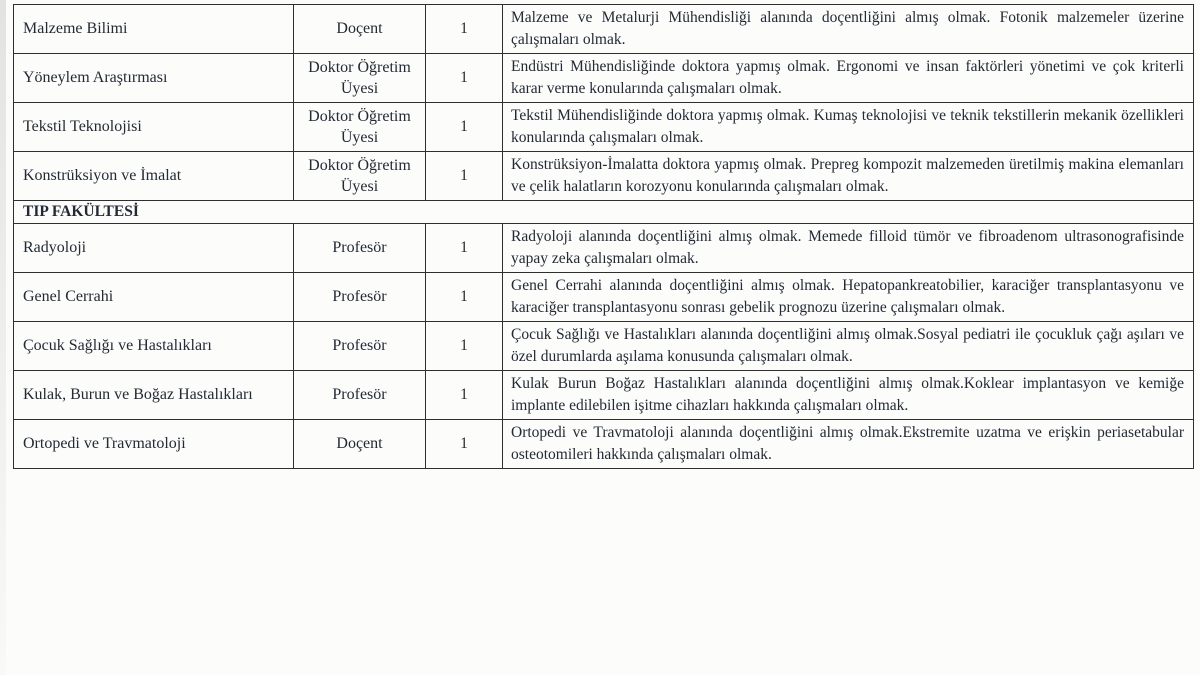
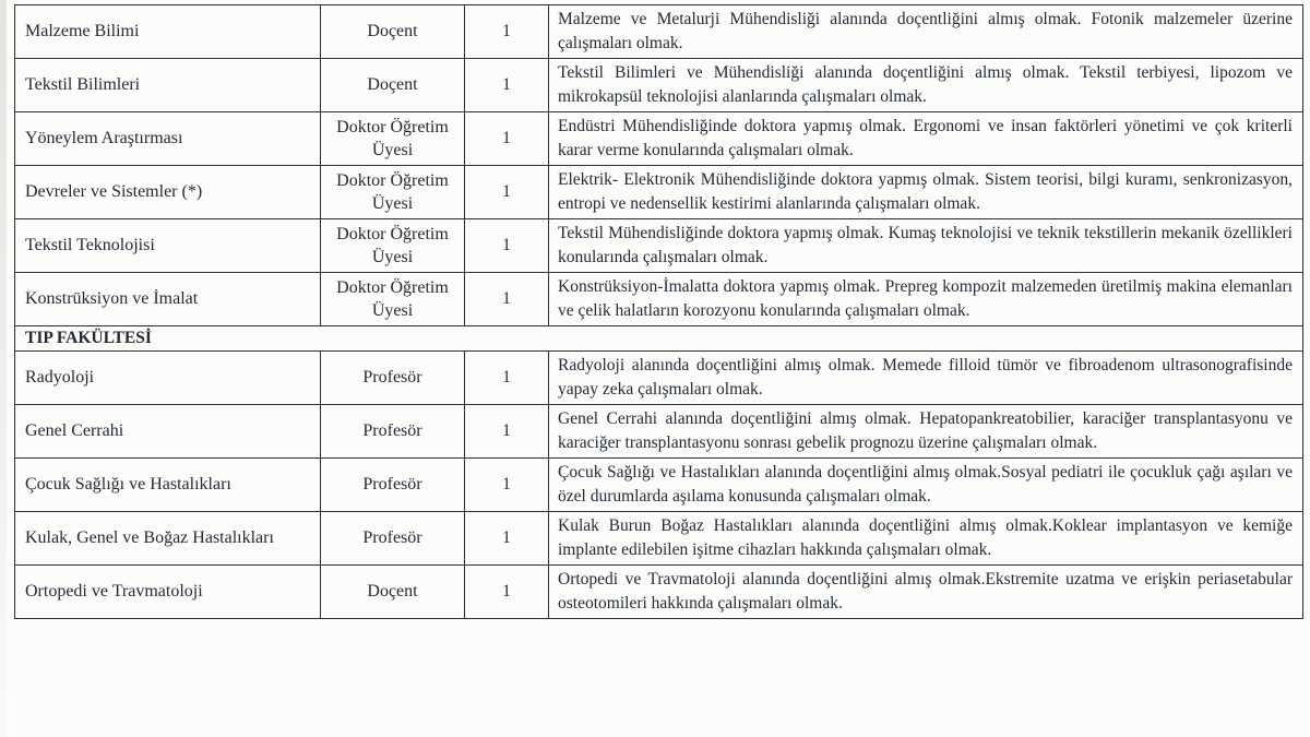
  Malzeme Bilimi	Doçent	1	Malzeme ve Metalurji Mühendisliği alanında doçentliğini almış olmak. Fotonik malzemeler üzerine çalışmaları olmak.
+ Tekstil Bilimleri	Doçent	1	Tekstil Bilimleri ve Mühendisliği alanında doçentliğini almış olmak. Tekstil terbiyesi, lipozom ve mikrokapsül teknolojisi alanlarında çalışmaları olmak.
  Yöneylem Araştırması	Doktor Öğretim Üyesi	1	Endüstri Mühendisliğinde doktora yapmış olmak. Ergonomi ve insan faktörleri yönetimi ve çok kriterli karar verme konularında çalışmaları olmak.
+ Devreler ve Sistemler (*)	Doktor Öğretim Üyesi	1	Elektrik- Elektronik Mühendisliğinde doktora yapmış olmak. Sistem teorisi, bilgi kuramı, senkronizasyon, entropi ve nedensellik kestirimi alanlarında çalışmaları olmak.
  Tekstil Teknolojisi	Doktor Öğretim Üyesi	1	Tekstil Mühendisliğinde doktora yapmış olmak. Kumaş teknolojisi ve teknik tekstillerin mekanik özellikleri konularında çalışmaları olmak.
  Konstrüksiyon ve İmalat	Doktor Öğretim Üyesi	1	Konstrüksiyon-İmalatta doktora yapmış olmak. Prepreg kompozit malzemeden üretilmiş makina elemanları ve çelik halatların korozyonu konularında çalışmaları olmak.
  TIP FAKÜLTESİ
  Radyoloji	Profesör	1	Radyoloji alanında doçentliğini almış olmak. Memede filloid tümör ve fibroadenom ultrasonografisinde yapay zeka çalışmaları olmak.
  Genel Cerrahi	Profesör	1	Genel Cerrahi alanında doçentliğini almış olmak. Hepatopankreatobilier, karaciğer transplantasyonu ve karaciğer transplantasyonu sonrası gebelik prognozu üzerine çalışmaları olmak.
  Çocuk Sağlığı ve Hastalıkları	Profesör	1	Çocuk Sağlığı ve Hastalıkları alanında doçentliğini almış olmak.Sosyal pediatri ile çocukluk çağı aşıları ve özel durumlarda aşılama konusunda çalışmaları olmak.
- Kulak, Burun ve Boğaz Hastalıkları	Profesör	1	Kulak Burun Boğaz Hastalıkları alanında doçentliğini almış olmak.Koklear implantasyon ve kemiğe implante edilebilen işitme cihazları hakkında çalışmaları olmak.
+ Kulak, Genel ve Boğaz Hastalıkları	Profesör	1	Kulak Burun Boğaz Hastalıkları alanında doçentliğini almış olmak.Koklear implantasyon ve kemiğe implante edilebilen işitme cihazları hakkında çalışmaları olmak.
  Ortopedi ve Travmatoloji	Doçent	1	Ortopedi ve Travmatoloji alanında doçentliğini almış olmak.Ekstremite uzatma ve erişkin periasetabular osteotomileri hakkında çalışmaları olmak.
